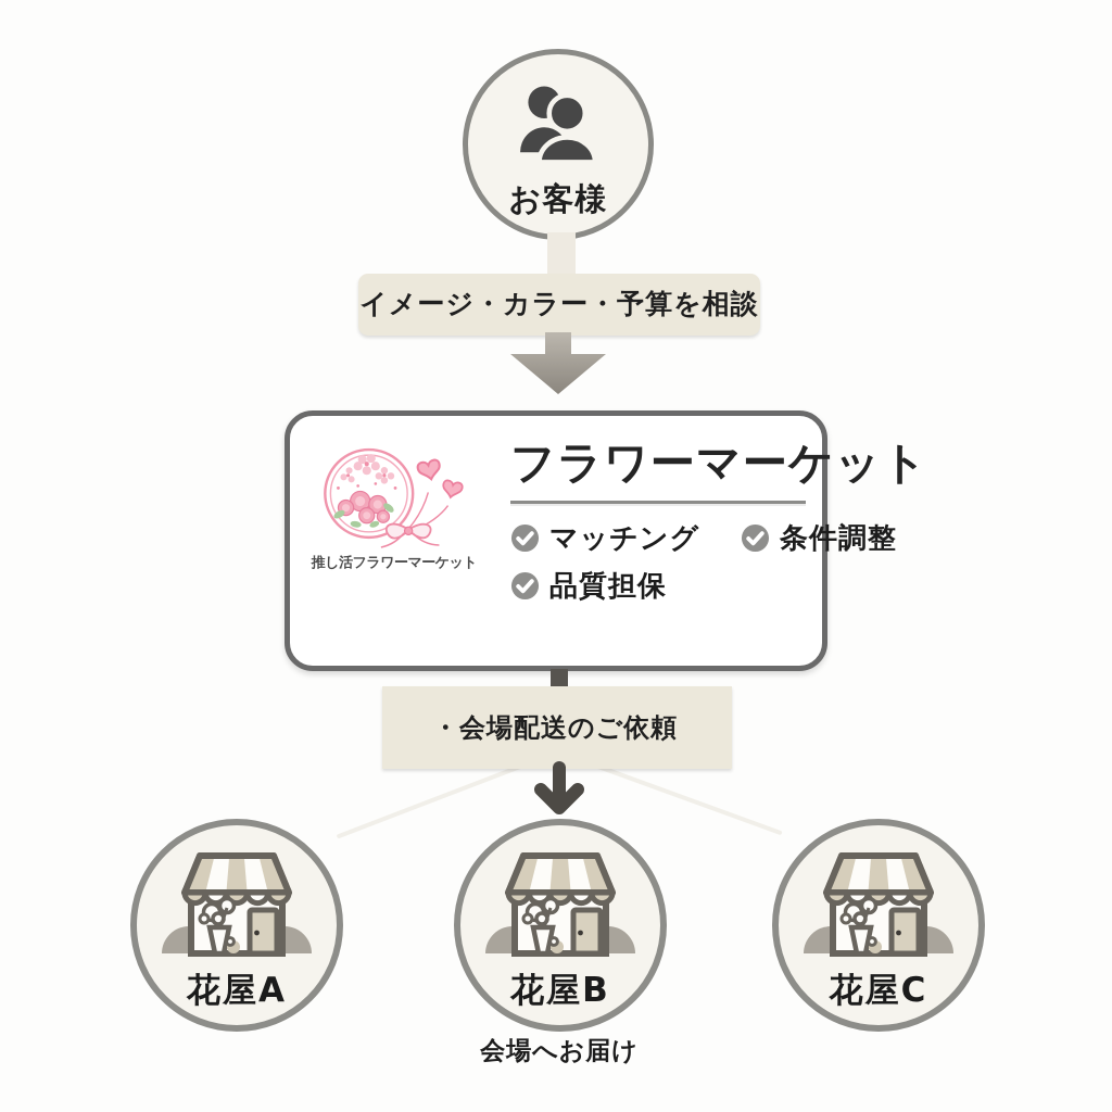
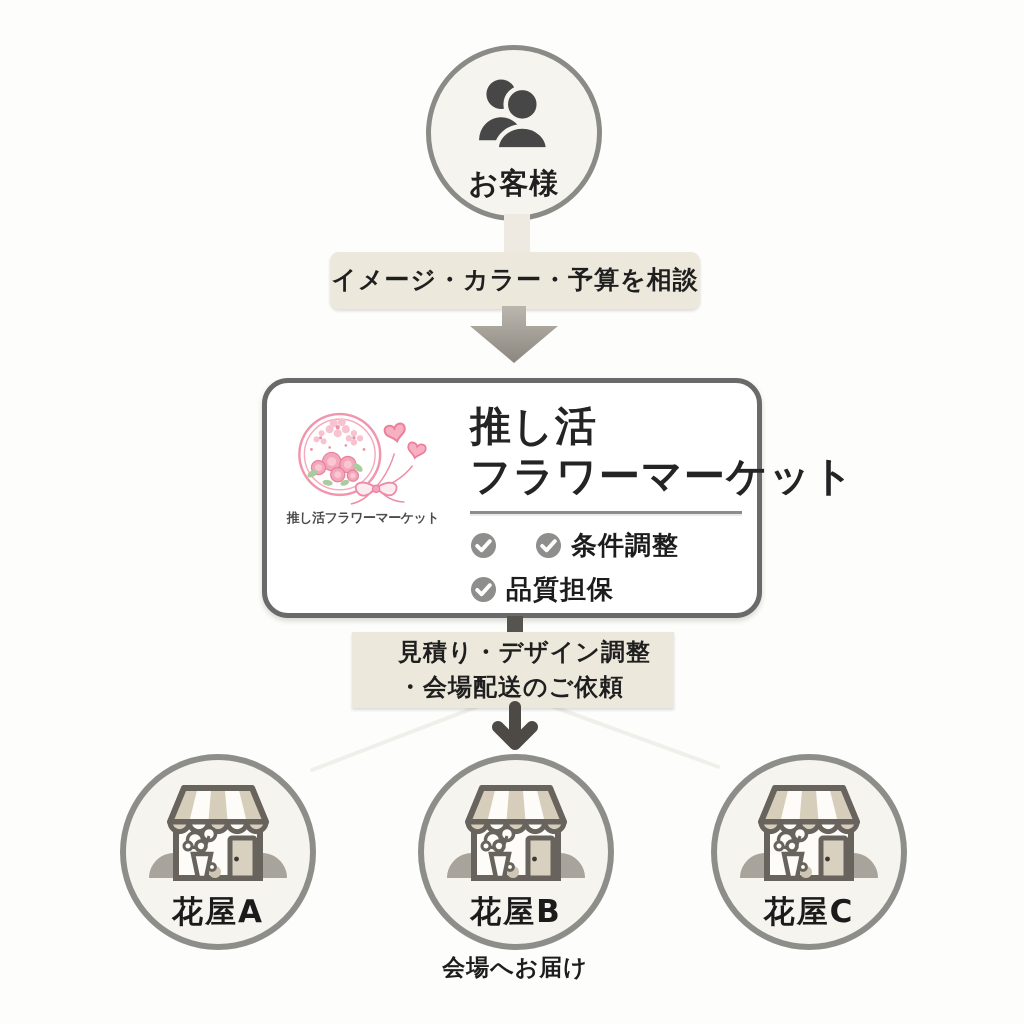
  お客様
  イメージ・カラー・予算を相談
  推し活フラワーマーケット
+ 推し活
  フラワーマーケット
- マッチング
  条件調整
  品質担保
+ 見積り・デザイン調整
  ・会場配送のご依頼
  花屋A
  花屋B
  花屋C
  会場へお届け
